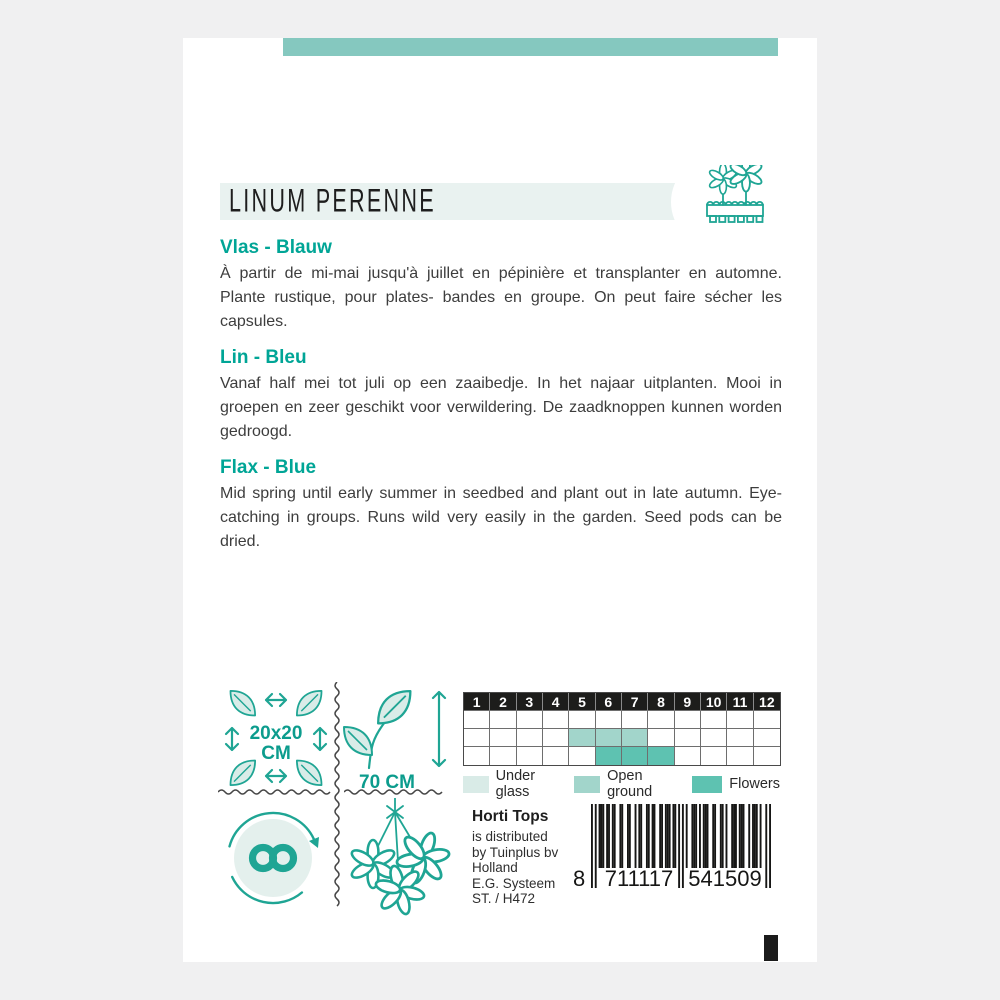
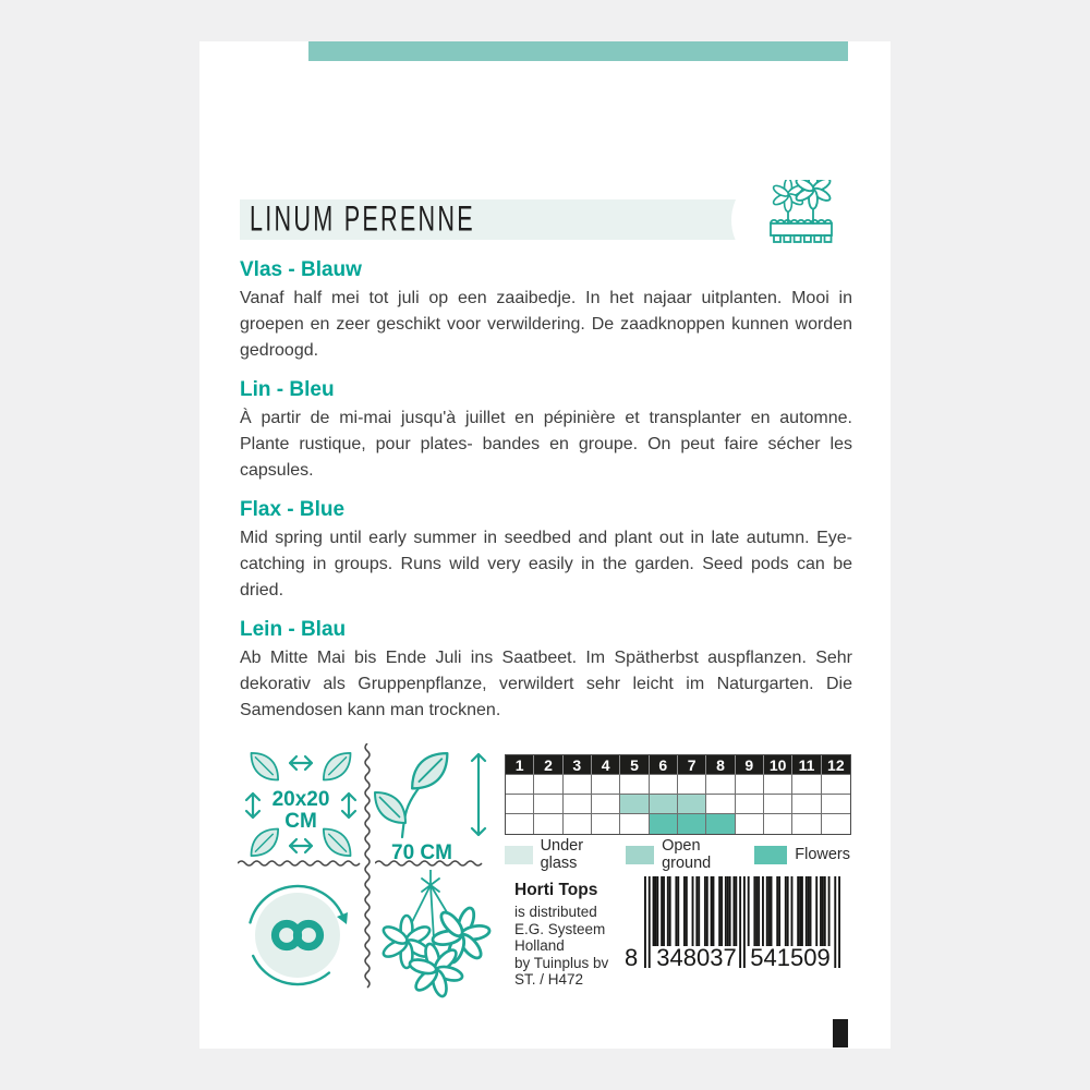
  LINUM PERENNE
  Vlas - Blauw
- À partir de mi-mai jusqu'à juillet en pépinière et transplanter en automne. Plante rustique, pour plates- bandes en groupe. On peut faire sécher les capsules.
+ Vanaf half mei tot juli op een zaaibedje. In het najaar uitplanten. Mooi in groepen en zeer geschikt voor verwildering. De zaadknoppen kunnen worden gedroogd.
  Lin - Bleu
- Vanaf half mei tot juli op een zaaibedje. In het najaar uitplanten. Mooi in groepen en zeer geschikt voor verwildering. De zaadknoppen kunnen worden gedroogd.
+ À partir de mi-mai jusqu'à juillet en pépinière et transplanter en automne. Plante rustique, pour plates- bandes en groupe. On peut faire sécher les capsules.
  Flax - Blue
  Mid spring until early summer in seedbed and plant out in late autumn. Eye-catching in groups. Runs wild very easily in the garden. Seed pods can be dried.
+ Lein - Blau
+ Ab Mitte Mai bis Ende Juli ins Saatbeet. Im Spätherbst auspflanzen. Sehr dekorativ als Gruppenpflanze, verwildert sehr leicht im Naturgarten. Die Samendosen kann man trocknen.
  20x20
  CM
  70 CM
  1
  2
  3
  4
  5
  6
  7
  8
  9
  10
  11
  12
  Under glass
  Open ground
  Flowers
  Horti Tops
  is distributed
- by Tuinplus bv
+ E.G. Systeem
  Holland
- E.G. Systeem
+ by Tuinplus bv
  ST. / H472
  8
- 711117
+ 348037
  541509
